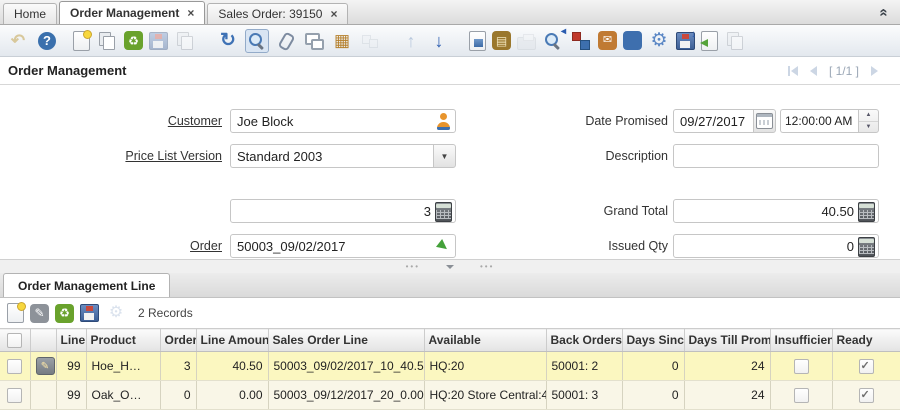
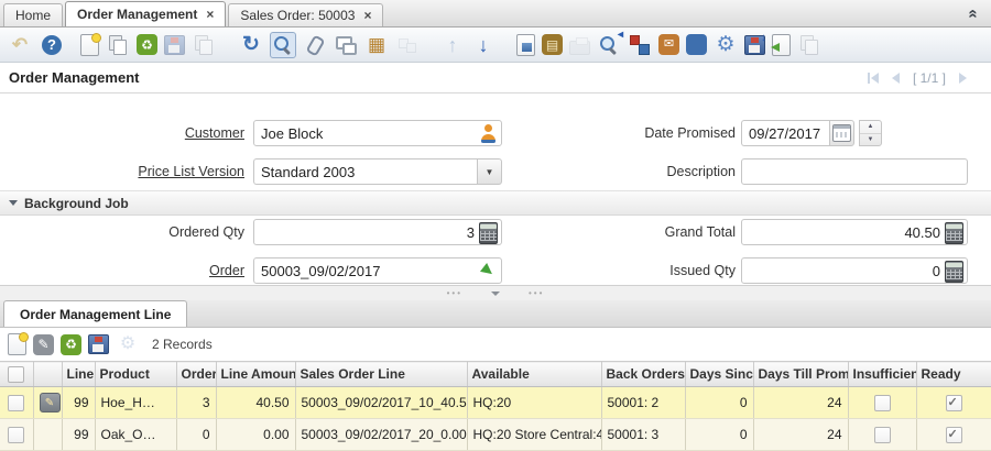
  Home
  Order Management
  ×
- Sales Order: 39150
+ Sales Order: 50003
  ×
  ↶
  ?
  ♻
  ↻
  ▦
  ↑
  ↓
  ▤
  ◂
  ✉
  ⚙
  ↓
  Order Management
  [ 1/1 ]
  Customer
  Joe Block
  Date Promised
  09/27/2017
- 12:00:00 AM
  Price List Version
  Standard 2003
  ▼
  Description
+ Background Job
+ Ordered Qty
  3
  Grand Total
  40.50
  Order
  50003_09/02/2017
  Issued Qty
  0
  •••
  •••
  Order Management Line
  ✎
  ♻
  ⚙
  2 Records
  		Line	Product	Order	Line Amoun	Sales Order Line	Available	Back Orders	Days Sinc	Days Till Prom	Insufficien	Ready
  	✎	99	Hoe_H…	3	40.50	50003_09/02/2017_10_40.5	HQ:20	50001: 2	0	24
- 		99	Oak_O…	0	0.00	50003_09/12/2017_20_0.00	HQ:20 Store Central:4	50001: 3	0	24
+ 		99	Oak_O…	0	0.00	50003_09/02/2017_20_0.00	HQ:20 Store Central:4	50001: 3	0	24
